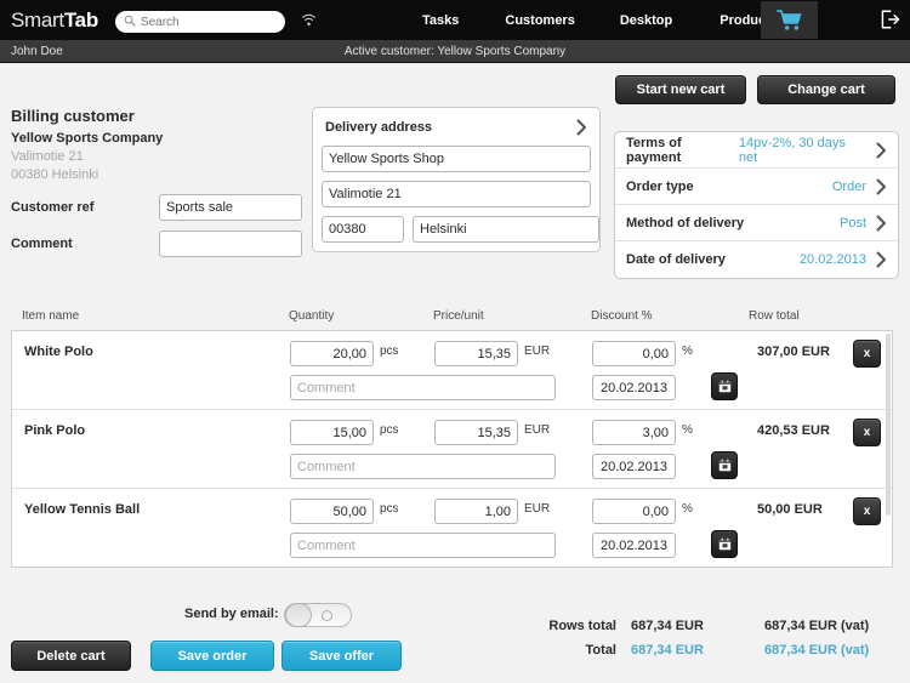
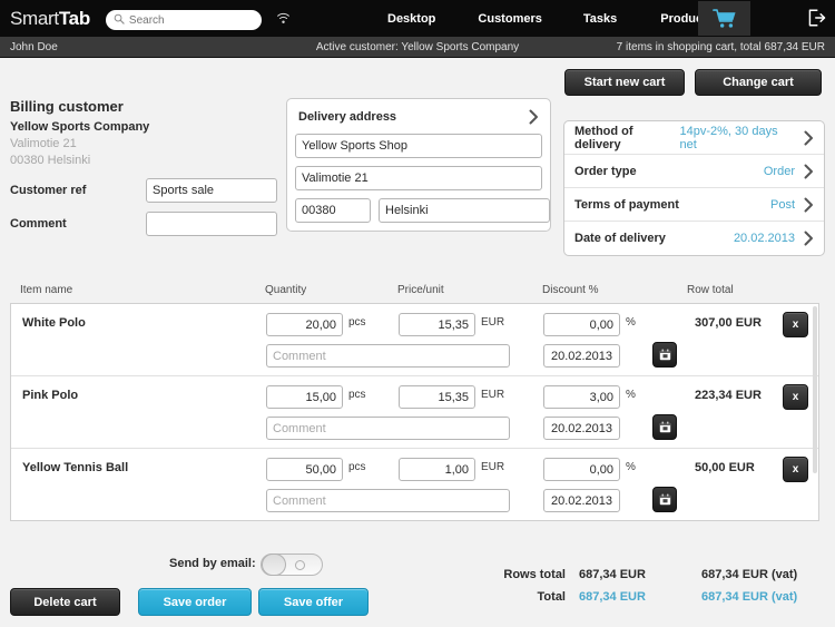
  SmartTab
  Search
- Tasks
+ Desktop
  Customers
- Desktop
+ Tasks
  John Doe
  Active customer: Yellow Sports Company
+ 7 items in shopping cart, total 687,34 EUR
  Start new cart
  Change cart
  Billing customer
  Yellow Sports Company
  Valimotie 21
  00380 Helsinki
  Customer ref
  Sports sale
  Comment
  Delivery address
  Yellow Sports Shop Valimotie 21
  00380
  Helsinki
- Terms of payment
+ Method of delivery
  14pv-2%, 30 days net
  Order type
  Order
- Method of delivery
+ Terms of payment
  Post
  Date of delivery
  20.02.2013
  Item name
  Quantity
  Price/unit
  Discount %
  Row total
  White Polo
  20,00
  pcs
  15,35
  EUR
  0,00
  %
  Comment
  20.02.2013
  307,00 EUR
  x
  Pink Polo
  15,00
  pcs
  15,35
  EUR
  3,00
  %
  Comment
  20.02.2013
- 420,53 EUR
+ 223,34 EUR
  x
  Yellow Tennis Ball
  50,00
  pcs
  1,00
  EUR
  0,00
  %
  Comment
  20.02.2013
  50,00 EUR
  x
  Send by email:
  Delete cart
  Save order
  Save offer
  Rows total
  687,34 EUR
  687,34 EUR (vat)
  Total
  687,34 EUR
  687,34 EUR (vat)
